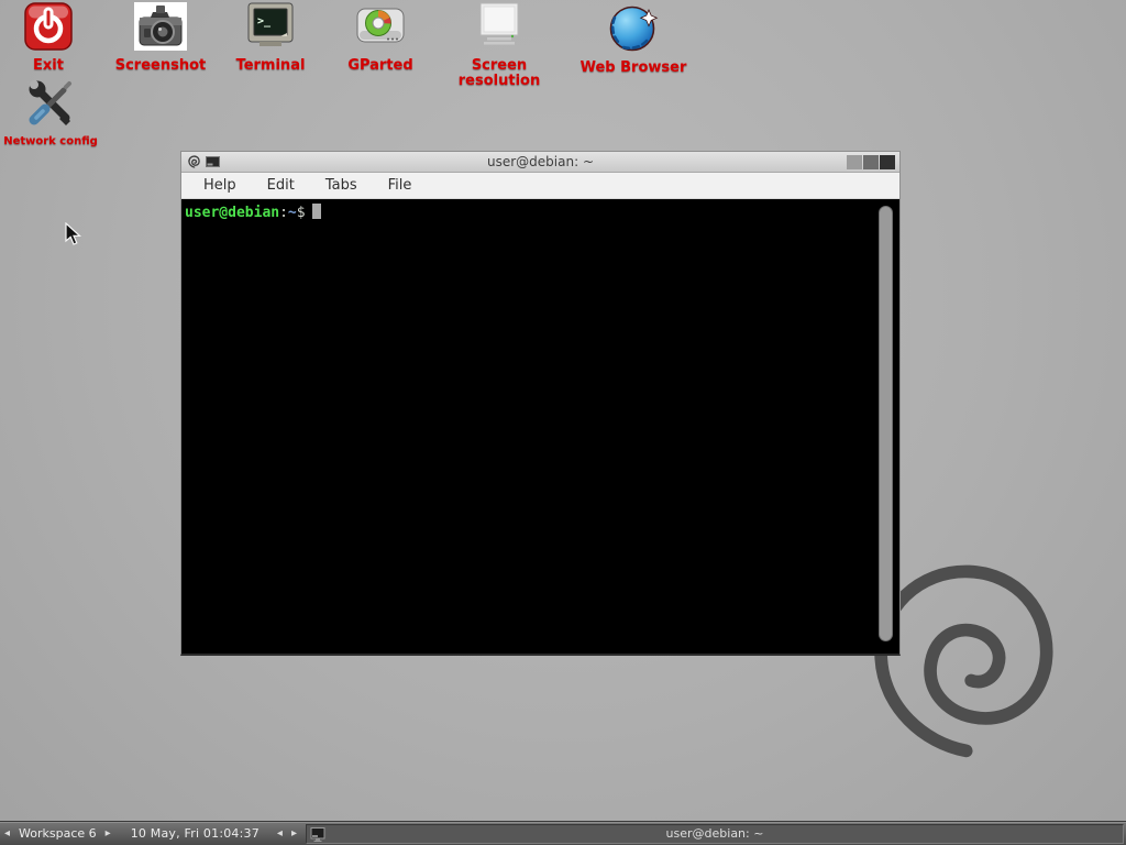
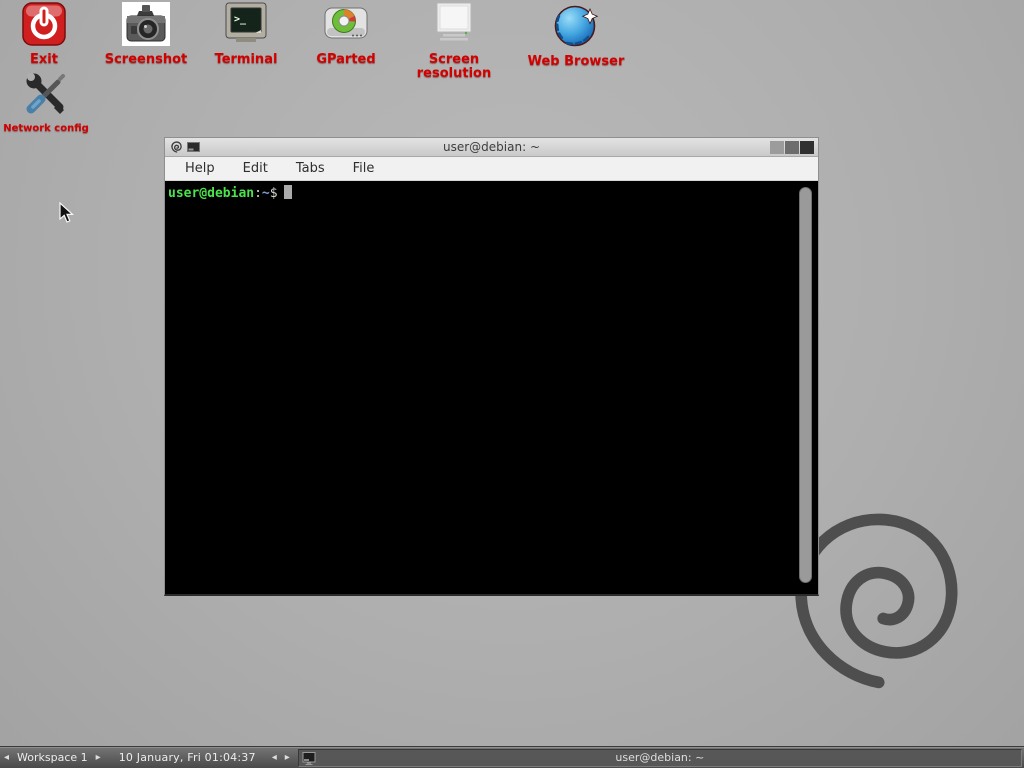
  Exit
  Screenshot
  >_
  Terminal
  GParted
  Screen resolution
  Web Browser
  Network config
  user@debian: ~
  Help
  Edit
  Tabs
  File
  user@debian:~$
  ◂
- Workspace 6
+ Workspace 1
  ▸
- 10 May, Fri 01:04:37
+ 10 January, Fri 01:04:37
  ◂
  ▸
  user@debian: ~
